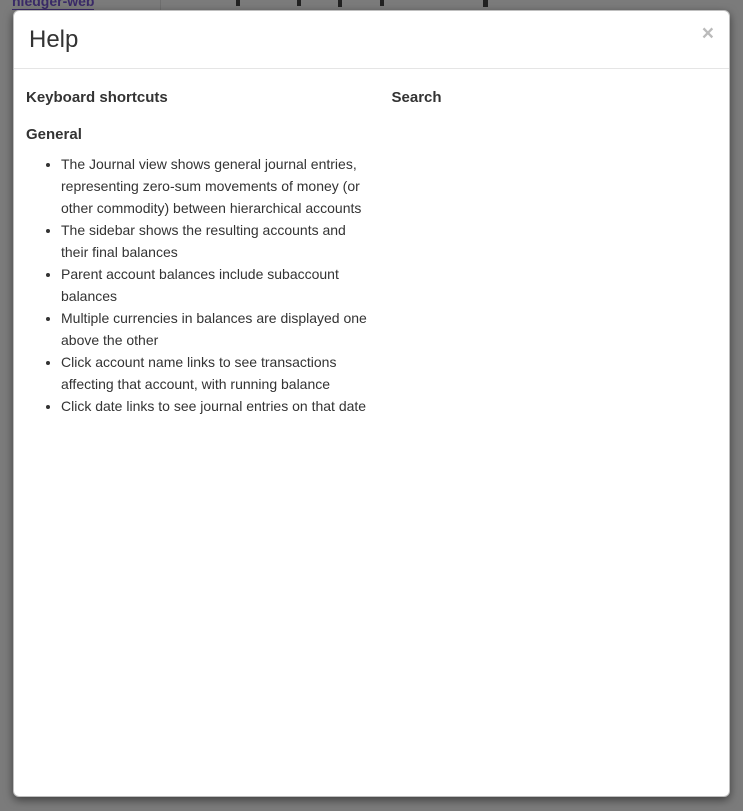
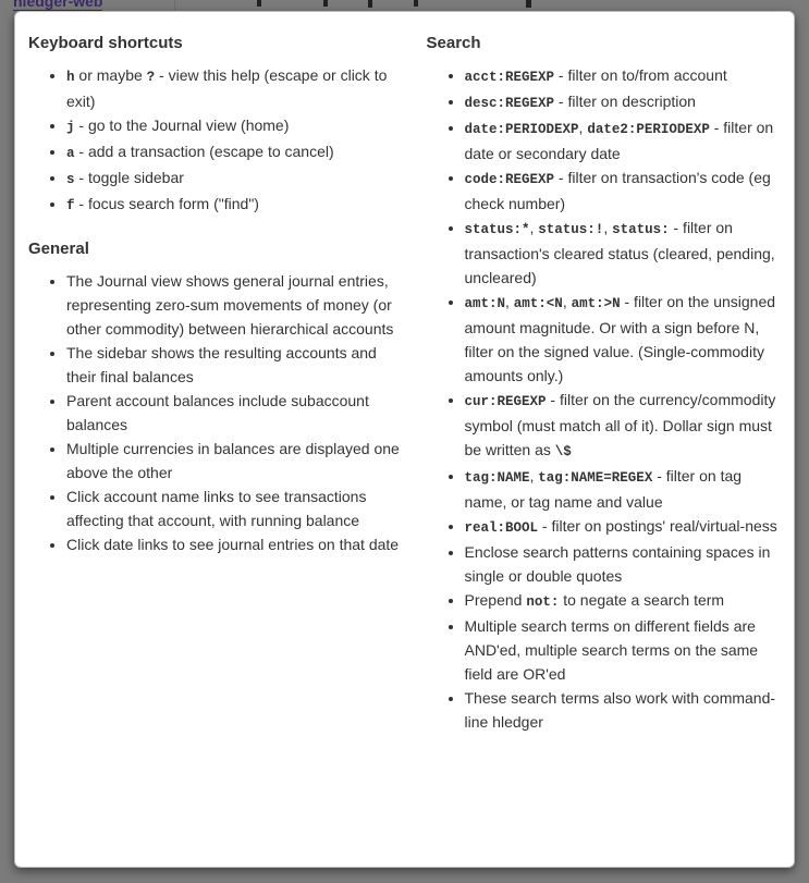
  hledger-web
- Help
- ×
  Keyboard shortcuts
+ h or maybe ? - view this help (escape or click to exit)
+ j - go to the Journal view (home)
+ a - add a transaction (escape to cancel)
+ s - toggle sidebar
+ f - focus search form ("find")
  General
  The Journal view shows general journal entries, representing zero-sum movements of money (or other commodity) between hierarchical accounts
  The sidebar shows the resulting accounts and their final balances
  Parent account balances include subaccount balances
  Multiple currencies in balances are displayed one above the other
  Click account name links to see transactions affecting that account, with running balance
  Click date links to see journal entries on that date
  Search
+ acct:REGEXP - filter on to/from account
+ desc:REGEXP - filter on description
+ date:PERIODEXP, date2:PERIODEXP - filter on date or secondary date
+ code:REGEXP - filter on transaction's code (eg check number)
+ status:*, status:!, status: - filter on transaction's cleared status (cleared, pending, uncleared)
+ amt:N, amt:<N, amt:>N - filter on the unsigned amount magnitude. Or with a sign before N, filter on the signed value. (Single-commodity amounts only.)
+ cur:REGEXP - filter on the currency/commodity symbol (must match all of it). Dollar sign must be written as \$
+ tag:NAME, tag:NAME=REGEX - filter on tag name, or tag name and value
+ real:BOOL - filter on postings' real/virtual-ness
+ Enclose search patterns containing spaces in single or double quotes
+ Prepend not: to negate a search term
+ Multiple search terms on different fields are AND'ed, multiple search terms on the same field are OR'ed
+ These search terms also work with command-line hledger
